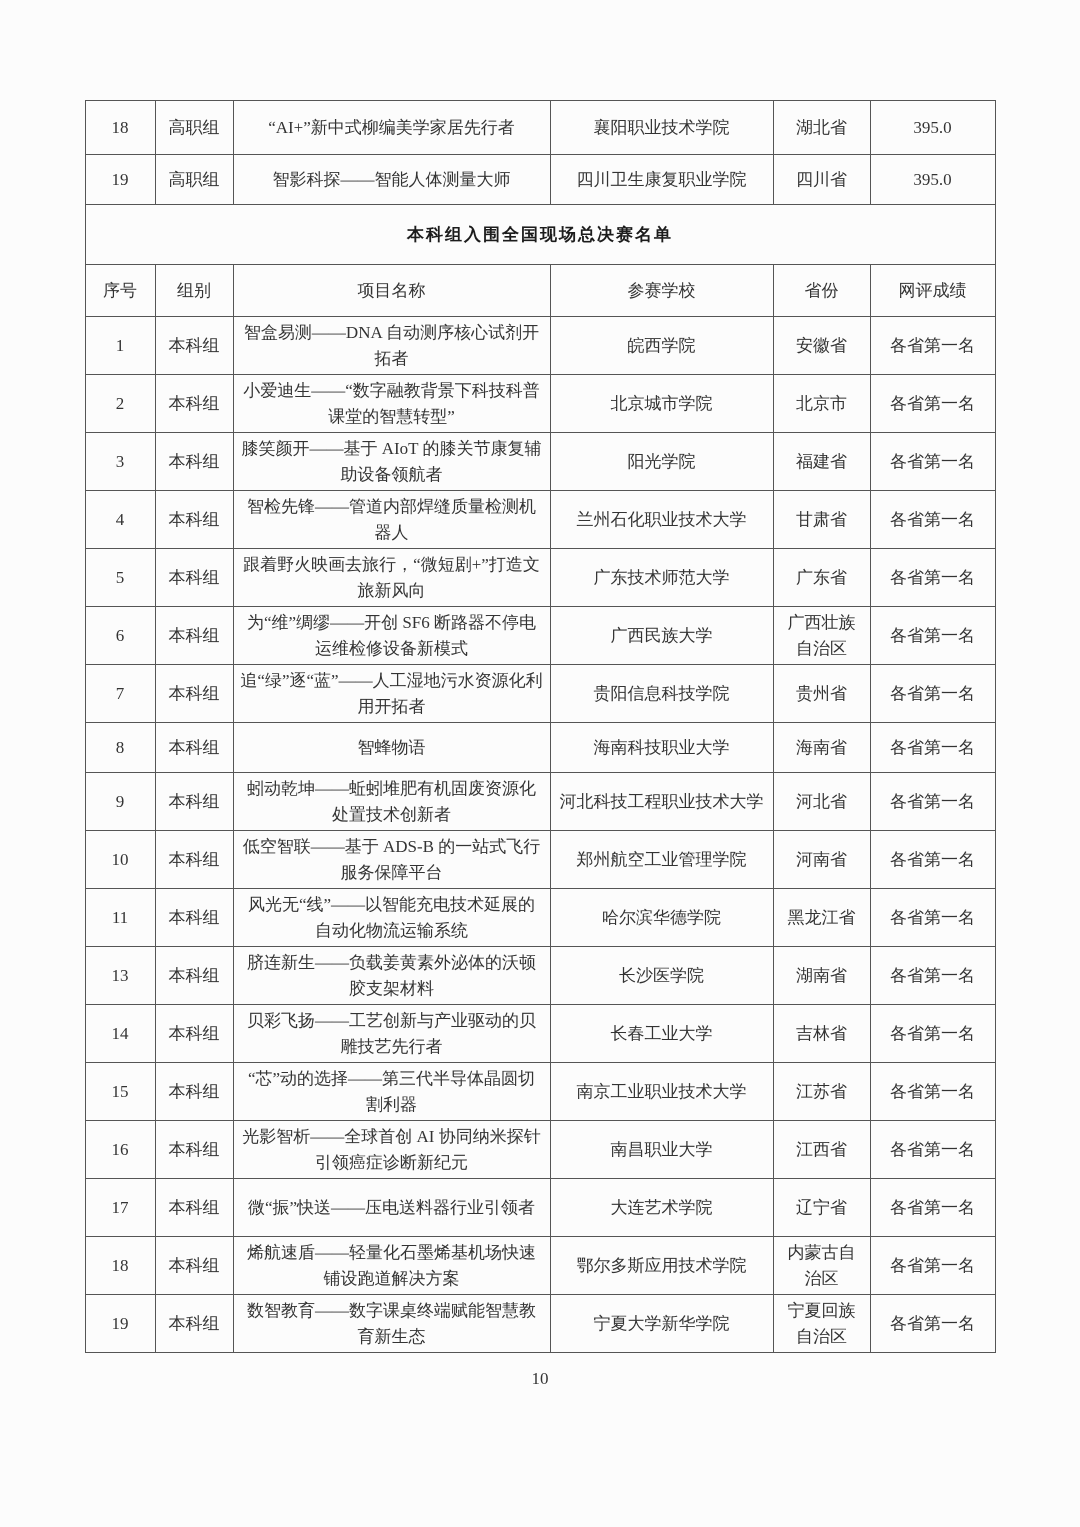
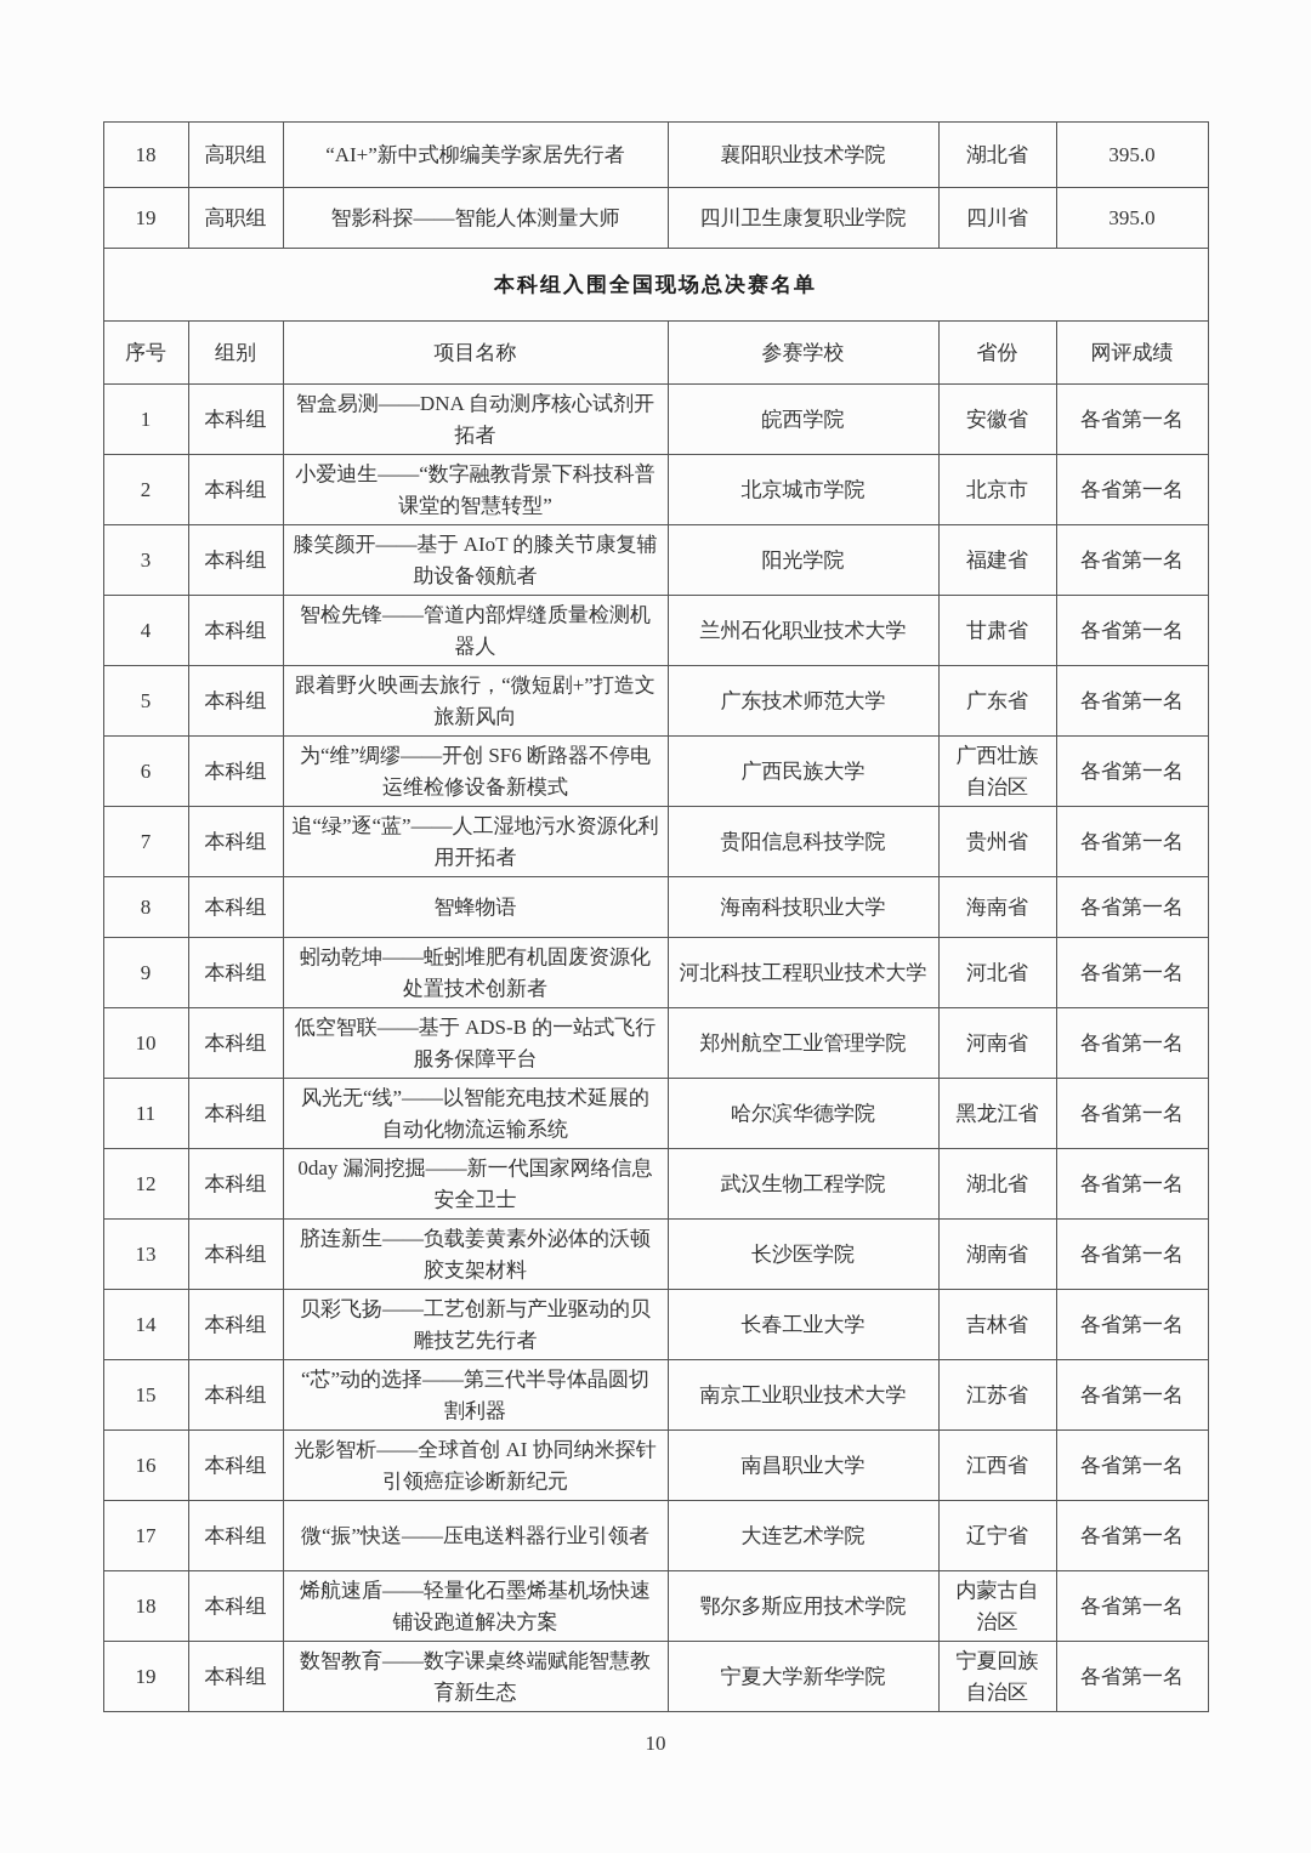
  18	高职组	“AI+”新中式柳编美学家居先行者	襄阳职业技术学院	湖北省	395.0
  19	高职组	智影科探——智能人体测量大师	四川卫生康复职业学院	四川省	395.0
  本科组入围全国现场总决赛名单
  序号	组别	项目名称	参赛学校	省份	网评成绩
  1	本科组	智盒易测——DNA 自动测序核心试剂开拓者	皖西学院	安徽省	各省第一名
  2	本科组	小爱迪生——“数字融教背景下科技科普课堂的智慧转型”	北京城市学院	北京市	各省第一名
  3	本科组	膝笑颜开——基于 AIoT 的膝关节康复辅助设备领航者	阳光学院	福建省	各省第一名
  4	本科组	智检先锋——管道内部焊缝质量检测机器人	兰州石化职业技术大学	甘肃省	各省第一名
  5	本科组	跟着野火映画去旅行，“微短剧+”打造文旅新风向	广东技术师范大学	广东省	各省第一名
  6	本科组	为“维”绸缪——开创 SF6 断路器不停电运维检修设备新模式	广西民族大学	广西壮族自治区	各省第一名
  7	本科组	追“绿”逐“蓝”——人工湿地污水资源化利用开拓者	贵阳信息科技学院	贵州省	各省第一名
  8	本科组	智蜂物语	海南科技职业大学	海南省	各省第一名
  9	本科组	蚓动乾坤——蚯蚓堆肥有机固废资源化处置技术创新者	河北科技工程职业技术大学	河北省	各省第一名
  10	本科组	低空智联——基于 ADS-B 的一站式飞行服务保障平台	郑州航空工业管理学院	河南省	各省第一名
  11	本科组	风光无“线”——以智能充电技术延展的自动化物流运输系统	哈尔滨华德学院	黑龙江省	各省第一名
+ 12	本科组	0day 漏洞挖掘——新一代国家网络信息安全卫士	武汉生物工程学院	湖北省	各省第一名
  13	本科组	脐连新生——负载姜黄素外泌体的沃顿胶支架材料	长沙医学院	湖南省	各省第一名
  14	本科组	贝彩飞扬——工艺创新与产业驱动的贝雕技艺先行者	长春工业大学	吉林省	各省第一名
  15	本科组	“芯”动的选择——第三代半导体晶圆切割利器	南京工业职业技术大学	江苏省	各省第一名
  16	本科组	光影智析——全球首创 AI 协同纳米探针引领癌症诊断新纪元	南昌职业大学	江西省	各省第一名
  17	本科组	微“振”快送——压电送料器行业引领者	大连艺术学院	辽宁省	各省第一名
  18	本科组	烯航速盾——轻量化石墨烯基机场快速铺设跑道解决方案	鄂尔多斯应用技术学院	内蒙古自治区	各省第一名
  19	本科组	数智教育——数字课桌终端赋能智慧教育新生态	宁夏大学新华学院	宁夏回族自治区	各省第一名
  10
